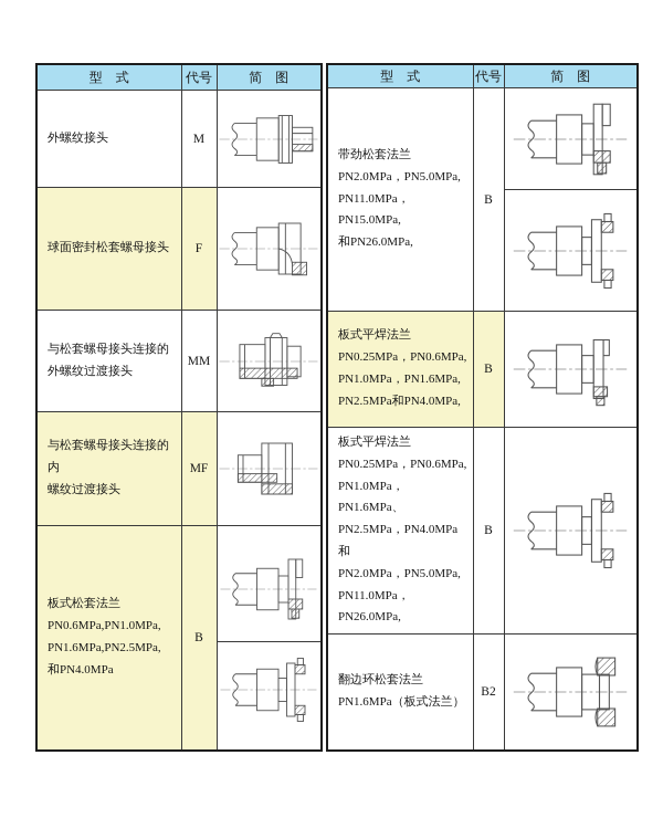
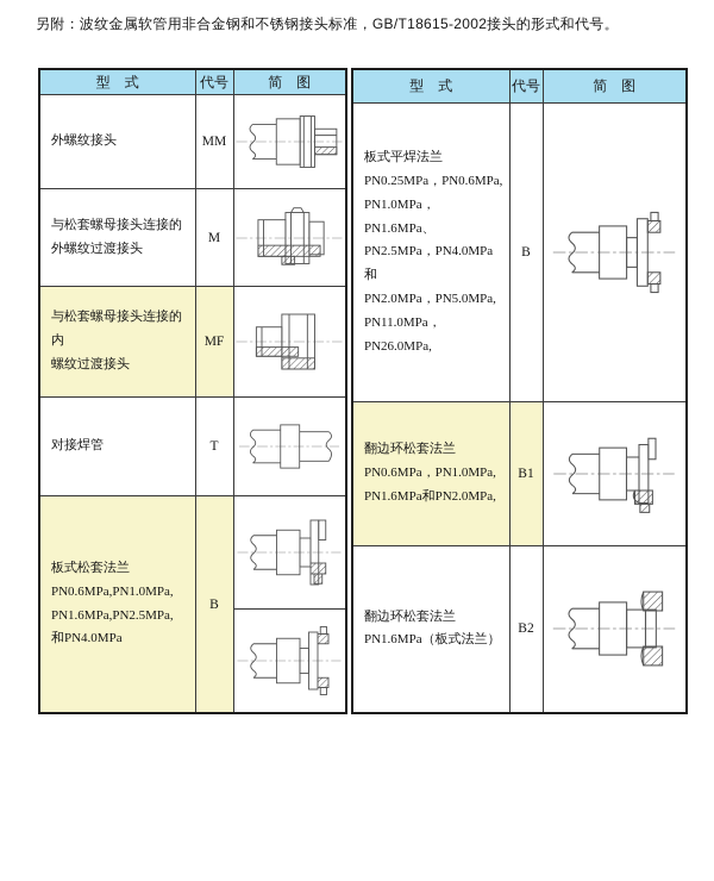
+ 另附：波纹金属软管用非合金钢和不锈钢接头标准，GB/T18615-2002接头的形式和代号。
  型 式	代号	简 图
- 外螺纹接头	M
+ 外螺纹接头	MM
- 球面密封松套螺母接头	F
- 与松套螺母接头连接的 外螺纹过渡接头	MM
+ 与松套螺母接头连接的 外螺纹过渡接头	M
  与松套螺母接头连接的内 螺纹过渡接头	MF
+ 对接焊管	T
  板式松套法兰 PN0.6MPa,PN1.0MPa, PN1.6MPa,PN2.5MPa, 和PN4.0MPa	B
  型 式	代号	简 图
- 带劲松套法兰 PN2.0MPa，PN5.0MPa, PN11.0MPa，PN15.0MPa, 和PN26.0MPa,	B
- 板式平焊法兰 PN0.25MPa，PN0.6MPa, PN1.0MPa，PN1.6MPa, PN2.5MPa和PN4.0MPa,	B
  板式平焊法兰 PN0.25MPa，PN0.6MPa, PN1.0MPa，PN1.6MPa、 PN2.5MPa，PN4.0MPa和 PN2.0MPa，PN5.0MPa, PN11.0MPa，PN26.0MPa,	B
+ 翻边环松套法兰 PN0.6MPa，PN1.0MPa, PN1.6MPa和PN2.0MPa,	B1
  翻边环松套法兰 PN1.6MPa（板式法兰）	B2
